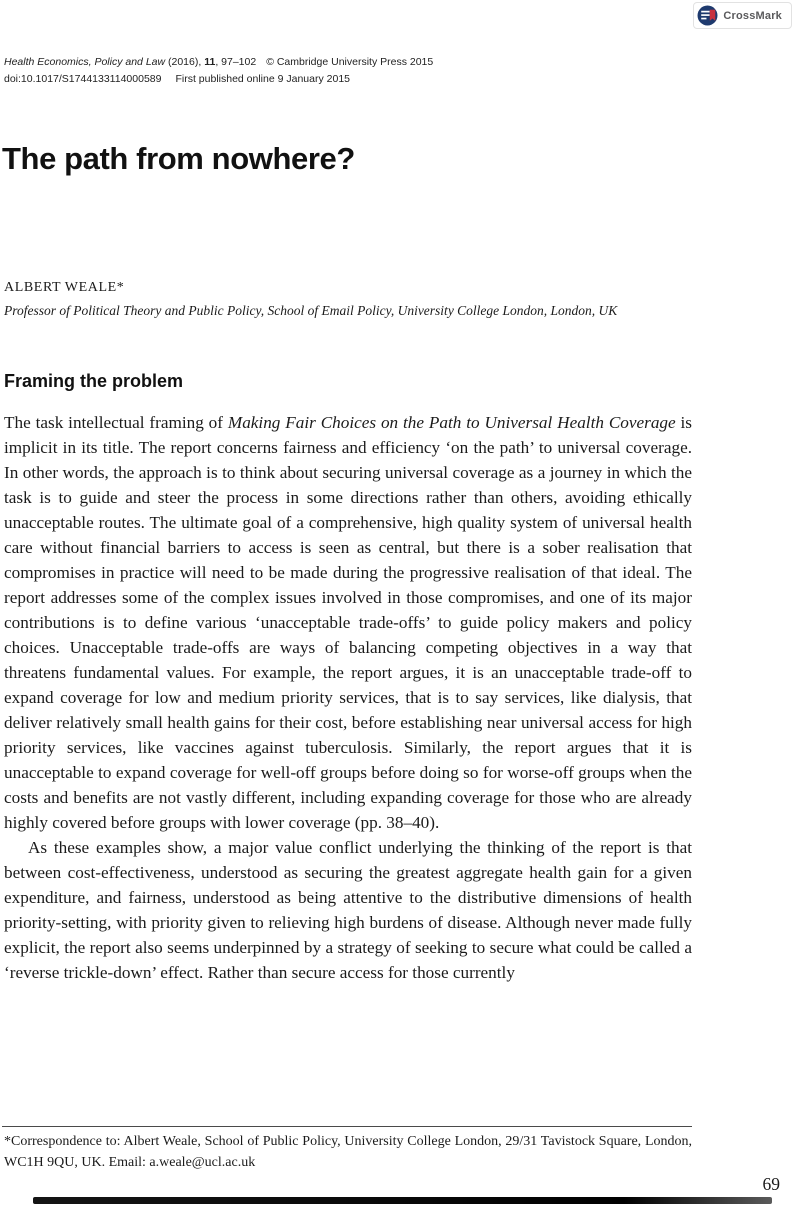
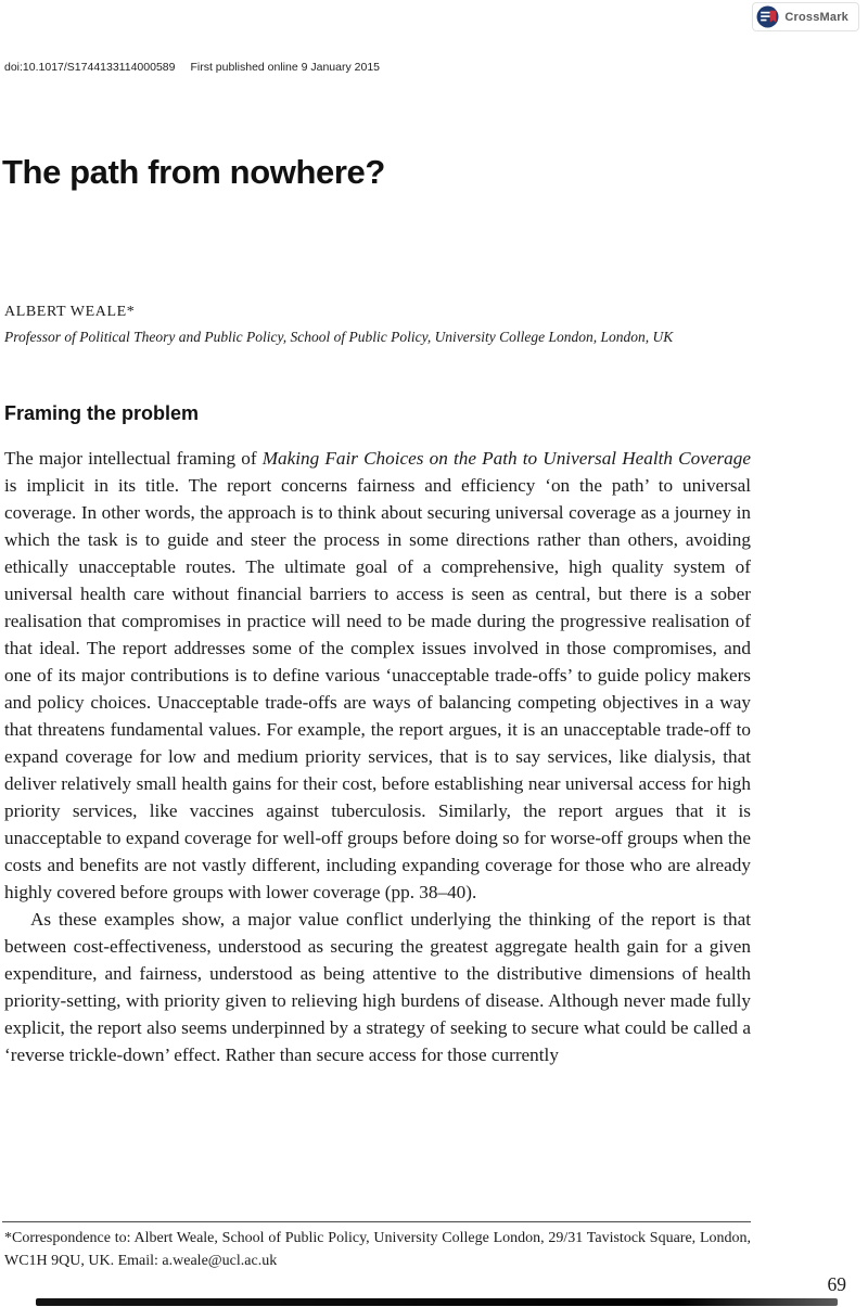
  CrossMark
- Health Economics, Policy and Law (2016), 11, 97–102 © Cambridge University Press 2015
  doi:10.1017/S1744133114000589 First published online 9 January 2015
  The path from nowhere?
  ALBERT WEALE*
- Professor of Political Theory and Public Policy, School of Email Policy, University College London, London, UK
+ Professor of Political Theory and Public Policy, School of Public Policy, University College London, London, UK
  Framing the problem
- The task intellectual framing of Making Fair Choices on the Path to Universal Health Coverage is implicit in its title. The report concerns fairness and efficiency ‘on the path’ to universal coverage. In other words, the approach is to think about securing universal coverage as a journey in which the task is to guide and steer the process in some directions rather than others, avoiding ethically unacceptable routes. The ultimate goal of a comprehensive, high quality system of universal health care without financial barriers to access is seen as central, but there is a sober realisation that compromises in practice will need to be made during the progressive realisation of that ideal. The report addresses some of the complex issues involved in those compromises, and one of its major contributions is to define various ‘unacceptable trade-offs’ to guide policy makers and policy choices. Unacceptable trade-offs are ways of balancing competing objectives in a way that threatens fundamental values. For example, the report argues, it is an unacceptable trade-off to expand coverage for low and medium priority services, that is to say services, like dialysis, that deliver relatively small health gains for their cost, before establishing near universal access for high priority services, like vaccines against tuberculosis. Similarly, the report argues that it is unacceptable to expand coverage for well-off groups before doing so for worse-off groups when the costs and benefits are not vastly different, including expanding coverage for those who are already highly covered before groups with lower coverage (pp. 38–40).
+ The major intellectual framing of Making Fair Choices on the Path to Universal Health Coverage is implicit in its title. The report concerns fairness and efficiency ‘on the path’ to universal coverage. In other words, the approach is to think about securing universal coverage as a journey in which the task is to guide and steer the process in some directions rather than others, avoiding ethically unacceptable routes. The ultimate goal of a comprehensive, high quality system of universal health care without financial barriers to access is seen as central, but there is a sober realisation that compromises in practice will need to be made during the progressive realisation of that ideal. The report addresses some of the complex issues involved in those compromises, and one of its major contributions is to define various ‘unacceptable trade-offs’ to guide policy makers and policy choices. Unacceptable trade-offs are ways of balancing competing objectives in a way that threatens fundamental values. For example, the report argues, it is an unacceptable trade-off to expand coverage for low and medium priority services, that is to say services, like dialysis, that deliver relatively small health gains for their cost, before establishing near universal access for high priority services, like vaccines against tuberculosis. Similarly, the report argues that it is unacceptable to expand coverage for well-off groups before doing so for worse-off groups when the costs and benefits are not vastly different, including expanding coverage for those who are already highly covered before groups with lower coverage (pp. 38–40).
  As these examples show, a major value conflict underlying the thinking of the report is that between cost-effectiveness, understood as securing the greatest aggregate health gain for a given expenditure, and fairness, understood as being attentive to the distributive dimensions of health priority-setting, with priority given to relieving high burdens of disease. Although never made fully explicit, the report also seems underpinned by a strategy of seeking to secure what could be called a ‘reverse trickle-down’ effect. Rather than secure access for those currently
  *Correspondence to: Albert Weale, School of Public Policy, University College London, 29/31 Tavistock Square, London, WC1H 9QU, UK. Email: a.weale@ucl.ac.uk
  69
